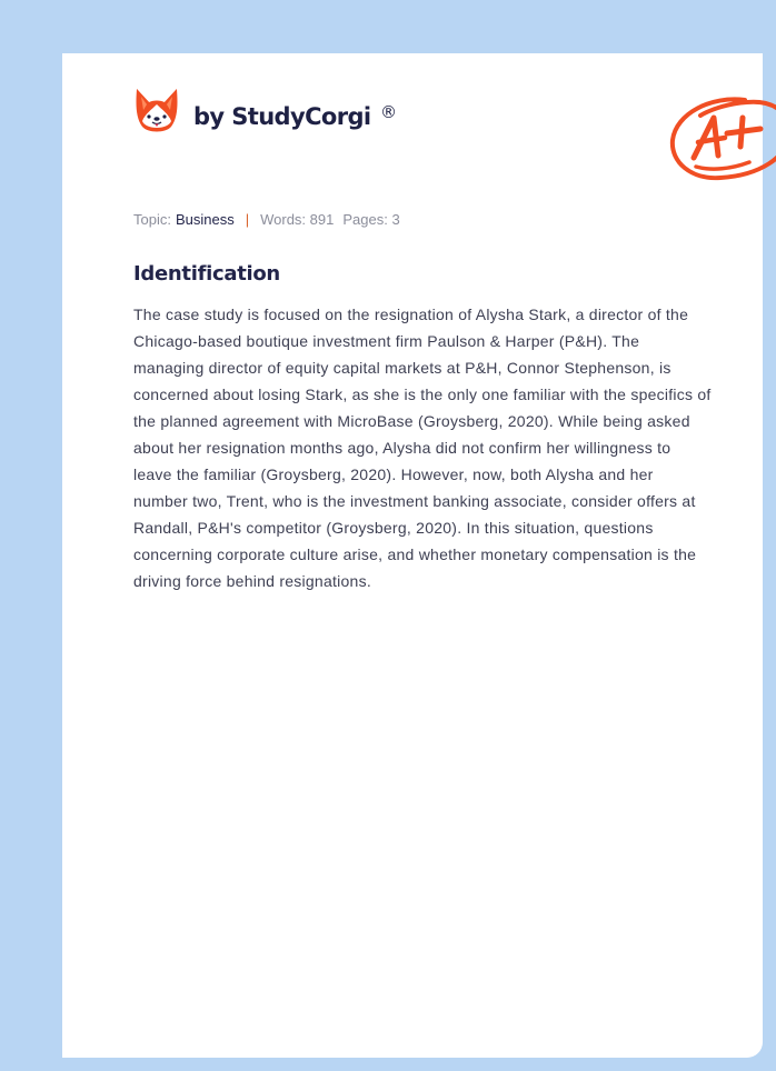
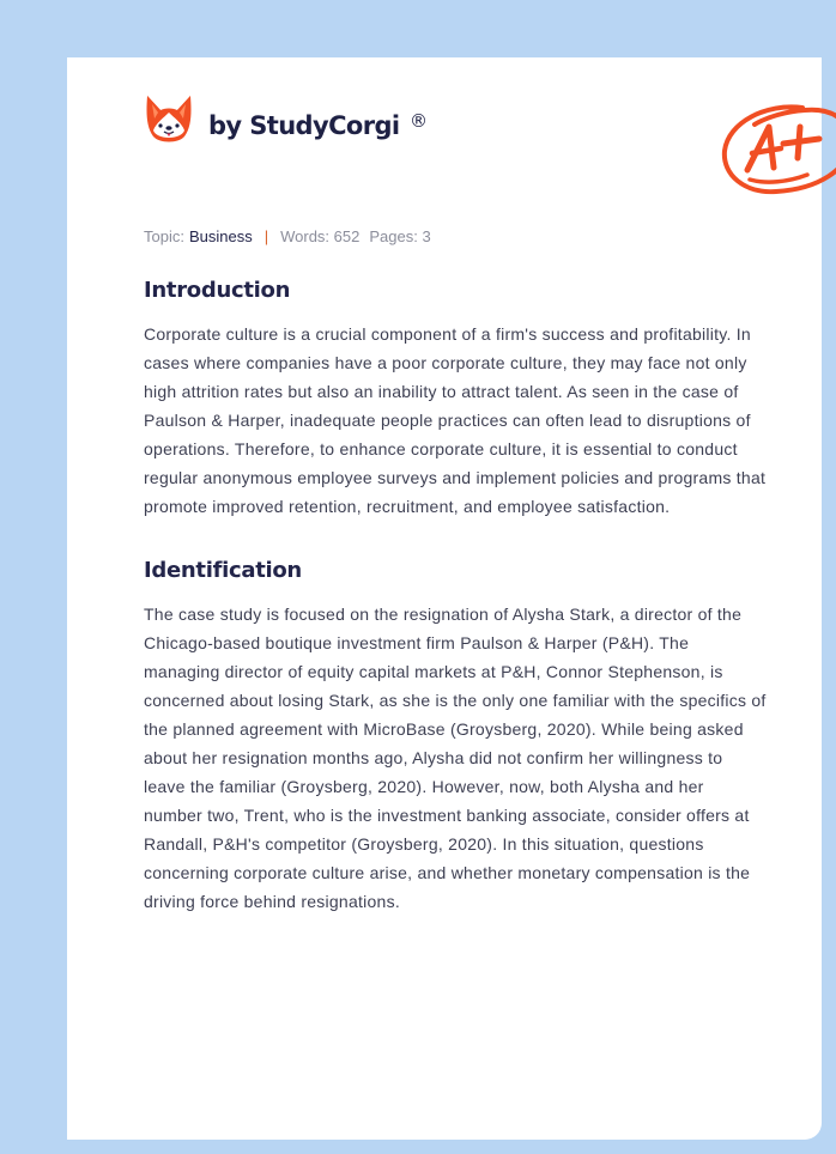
  by StudyCorgi
  ®
  Topic:
  Business
  |
- Words: 891
+ Words: 652
  Pages: 3
+ Introduction
+ Corporate culture is a crucial component of a firm's success and profitability. In cases where companies have a poor corporate culture, they may face not only high attrition rates but also an inability to attract talent. As seen in the case of Paulson & Harper, inadequate people practices can often lead to disruptions of operations. Therefore, to enhance corporate culture, it is essential to conduct regular anonymous employee surveys and implement policies and programs that promote improved retention, recruitment, and employee satisfaction.
  Identification
  The case study is focused on the resignation of Alysha Stark, a director of the Chicago-based boutique investment firm Paulson & Harper (P&H). The managing director of equity capital markets at P&H, Connor Stephenson, is concerned about losing Stark, as she is the only one familiar with the specifics of the planned agreement with MicroBase (Groysberg, 2020). While being asked about her resignation months ago, Alysha did not confirm her willingness to leave the familiar (Groysberg, 2020). However, now, both Alysha and her number two, Trent, who is the investment banking associate, consider offers at Randall, P&H's competitor (Groysberg, 2020). In this situation, questions concerning corporate culture arise, and whether monetary compensation is the driving force behind resignations.
